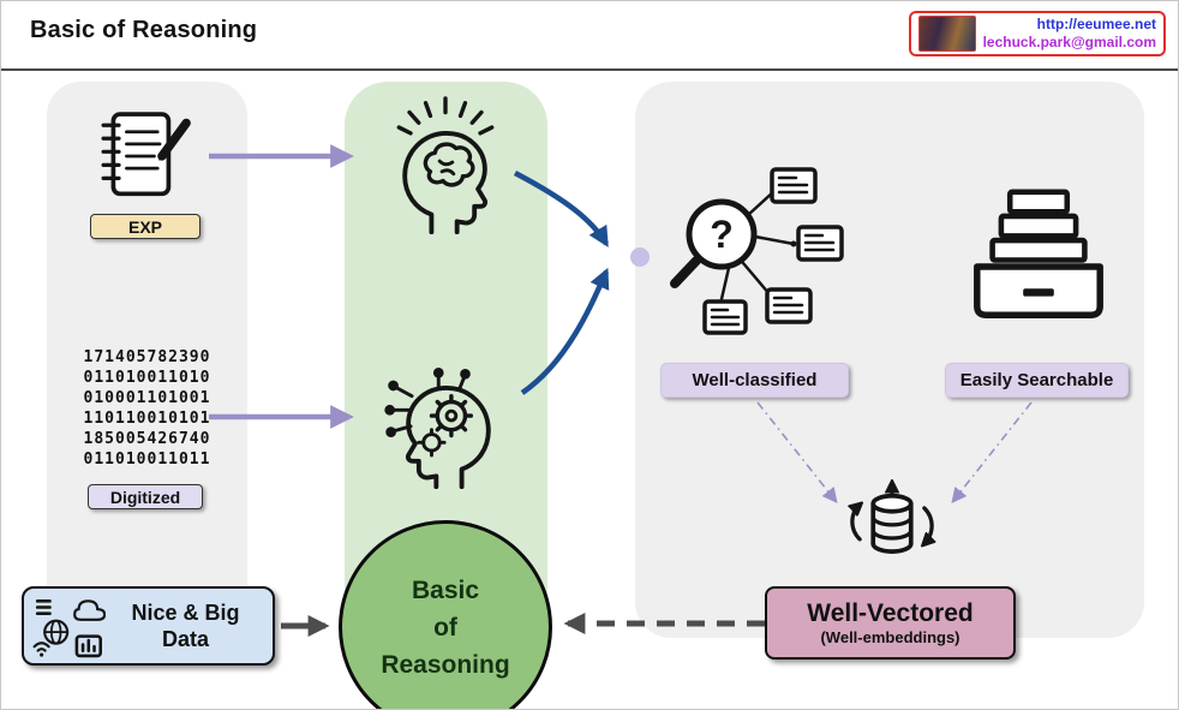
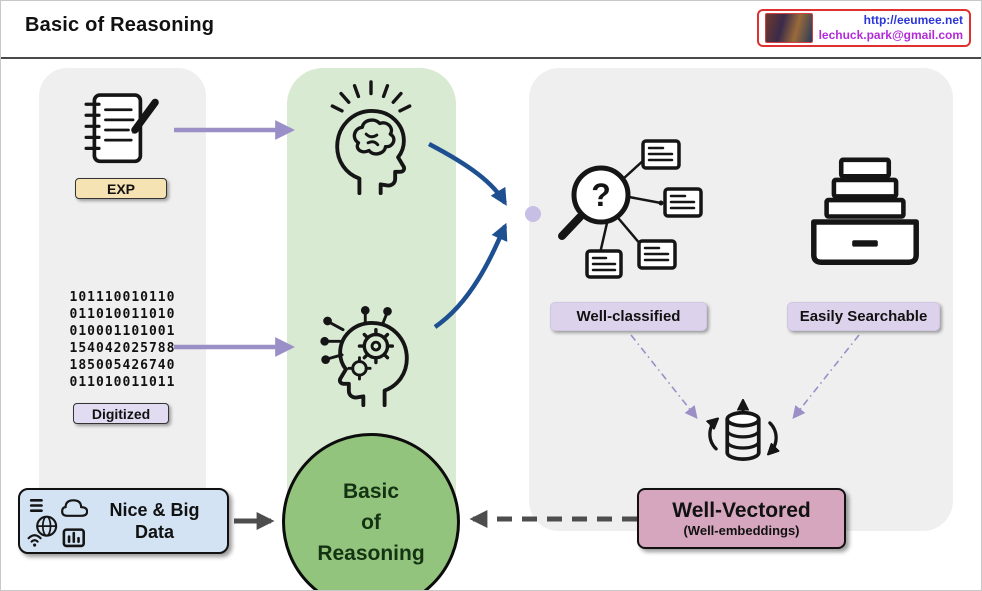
  Basic of Reasoning
  http://eeumee.net
  lechuck.park@gmail.com
  EXP
- 171405782390
+ 101110010110
  011010011010
  010001101001
- 110110010101
+ 154042025788
  185005426740
  011010011011
  Digitized
  Basic
  of
  Reasoning
  ?
  Well-classified
  Easily Searchable
  Well-Vectored
  (Well-embeddings)
  Nice & Big
  Data
